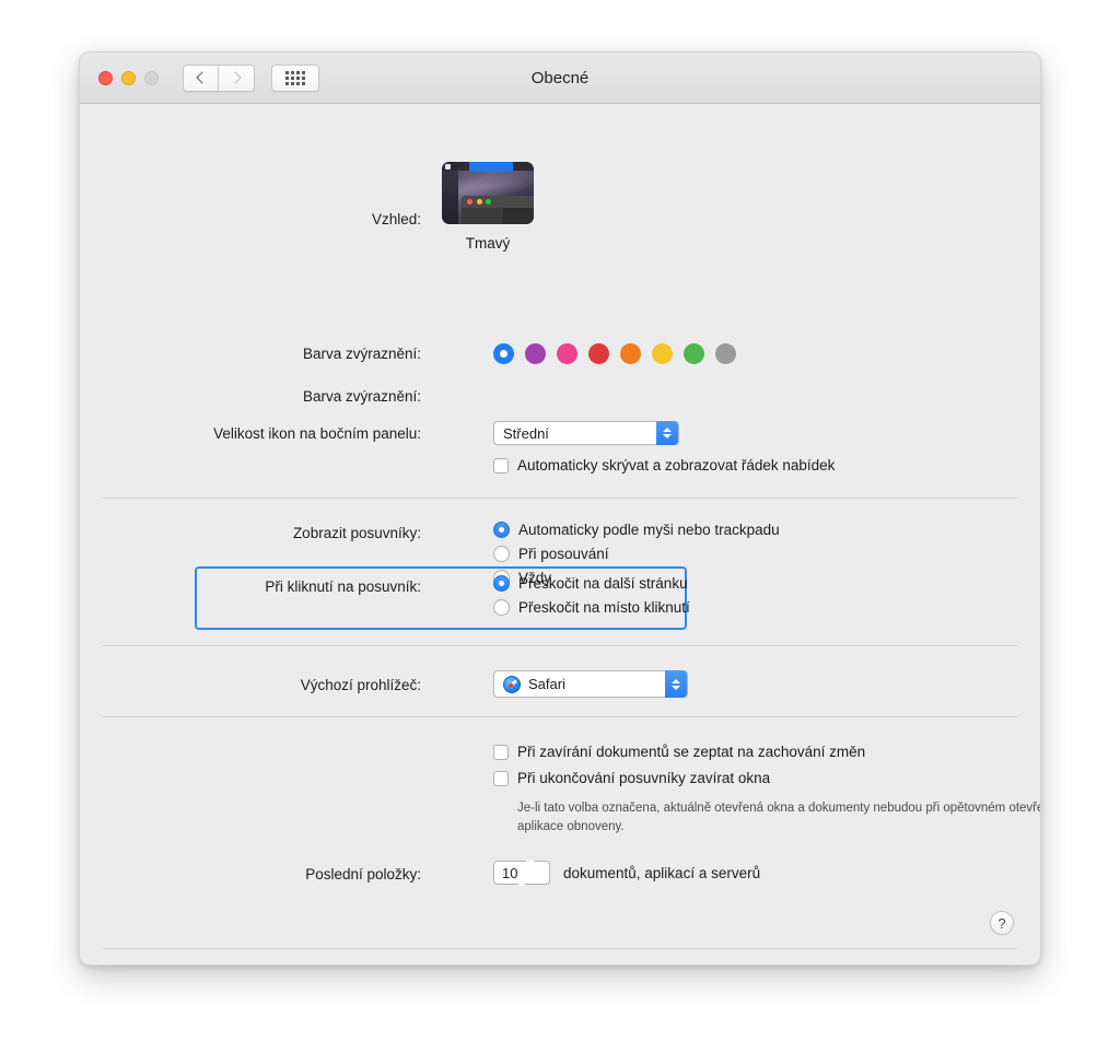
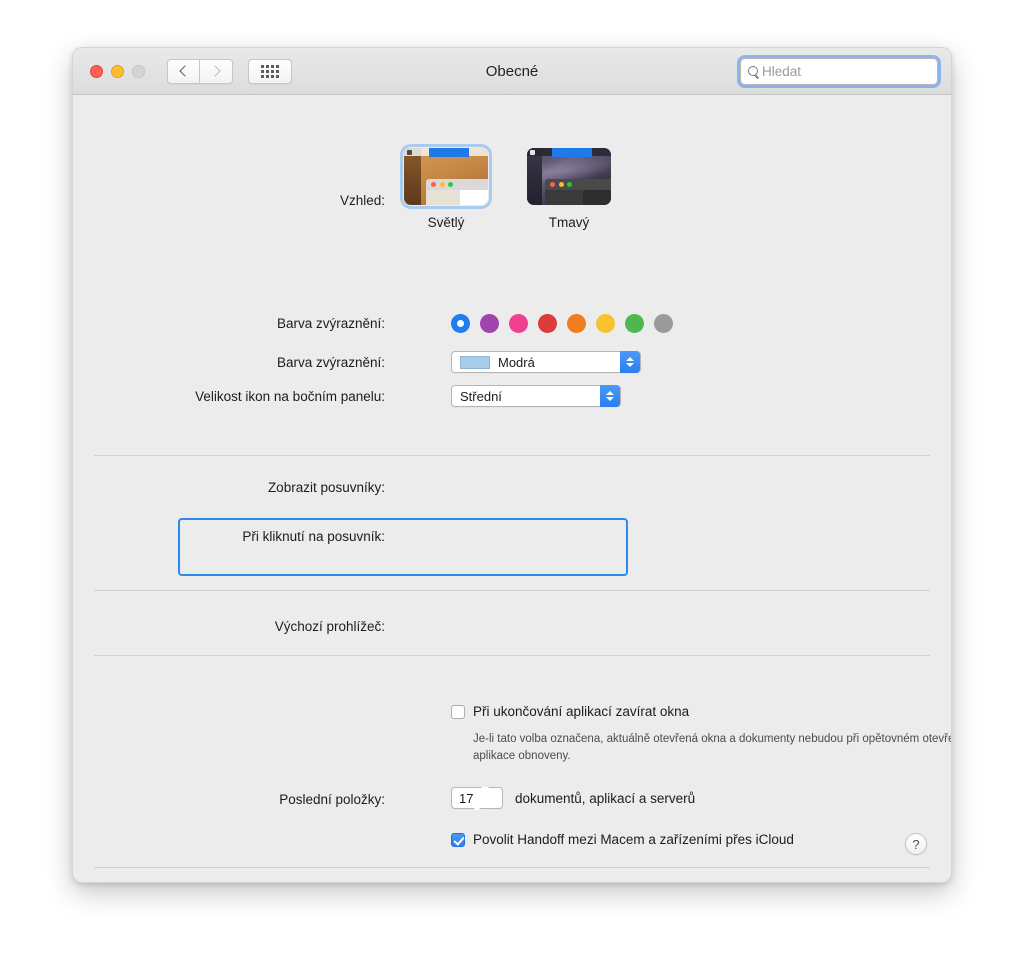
  Obecné
+ Hledat
  Vzhled:
+ Světlý
  Tmavý
  Barva zvýraznění:
  Barva zvýraznění:
+ Modrá
  Velikost ikon na bočním panelu:
  Střední
- Automaticky skrývat a zobrazovat řádek nabídek
  Zobrazit posuvníky:
- Automaticky podle myši nebo trackpadu
- Při posouvání
- Vždy
  Při kliknutí na posuvník:
- Přeskočit na další stránku
- Přeskočit na místo kliknutí
  Výchozí prohlížeč:
- Safari
- Při zavírání dokumentů se zeptat na zachování změn
- Při ukončování posuvníky zavírat okna
+ Při ukončování aplikací zavírat okna
  Je-li tato volba označena, aktuálně otevřená okna a dokumenty nebudou při opětovném otevř aplikace obnoveny.
  Poslední položky:
- 10
+ 17
  dokumentů, aplikací a serverů
+ Povolit Handoff mezi Macem a zařízeními přes iCloud
  ?
